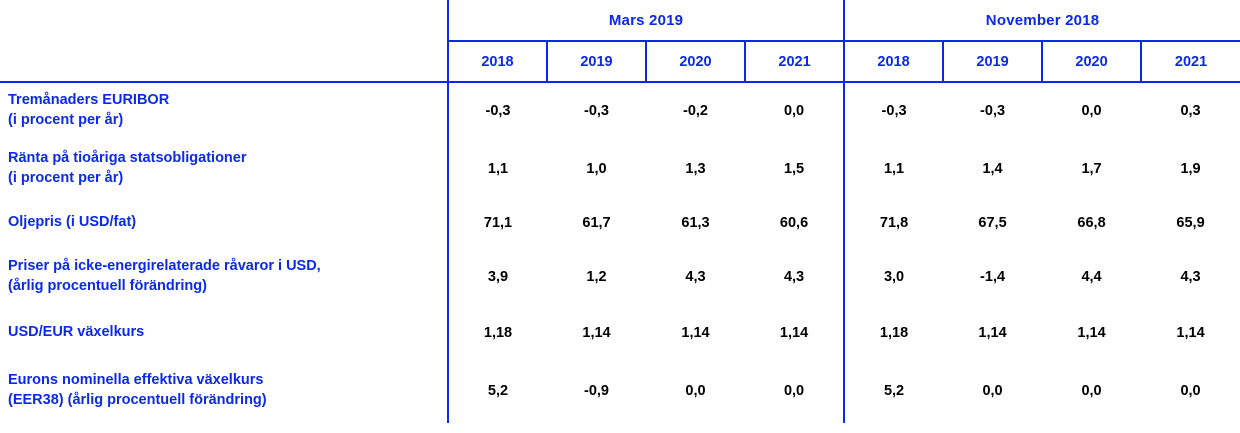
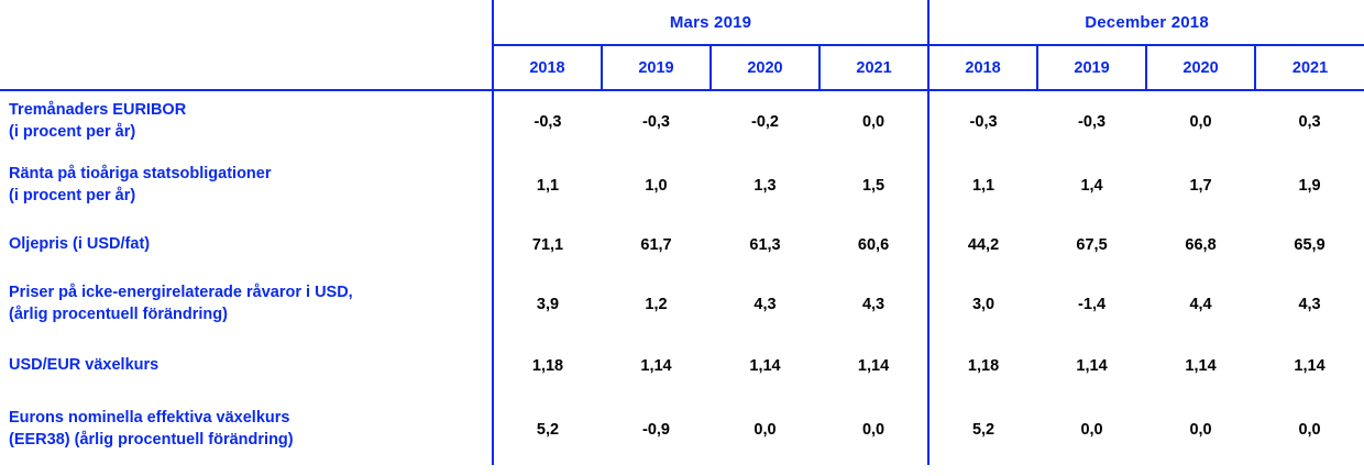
- 	Mars 2019	November 2018
+ 	Mars 2019	December 2018
  	2018	2019	2020	2021	2018	2019	2020	2021
  Tremånaders EURIBOR (i procent per år)	-0,3	-0,3	-0,2	0,0	-0,3	-0,3	0,0	0,3
  Ränta på tioåriga statsobligationer (i procent per år)	1,1	1,0	1,3	1,5	1,1	1,4	1,7	1,9
- Oljepris (i USD/fat)	71,1	61,7	61,3	60,6	71,8	67,5	66,8	65,9
+ Oljepris (i USD/fat)	71,1	61,7	61,3	60,6	44,2	67,5	66,8	65,9
  Priser på icke-energirelaterade råvaror i USD, (årlig procentuell förändring)	3,9	1,2	4,3	4,3	3,0	-1,4	4,4	4,3
  USD/EUR växelkurs	1,18	1,14	1,14	1,14	1,18	1,14	1,14	1,14
  Eurons nominella effektiva växelkurs (EER38) (årlig procentuell förändring)	5,2	-0,9	0,0	0,0	5,2	0,0	0,0	0,0
